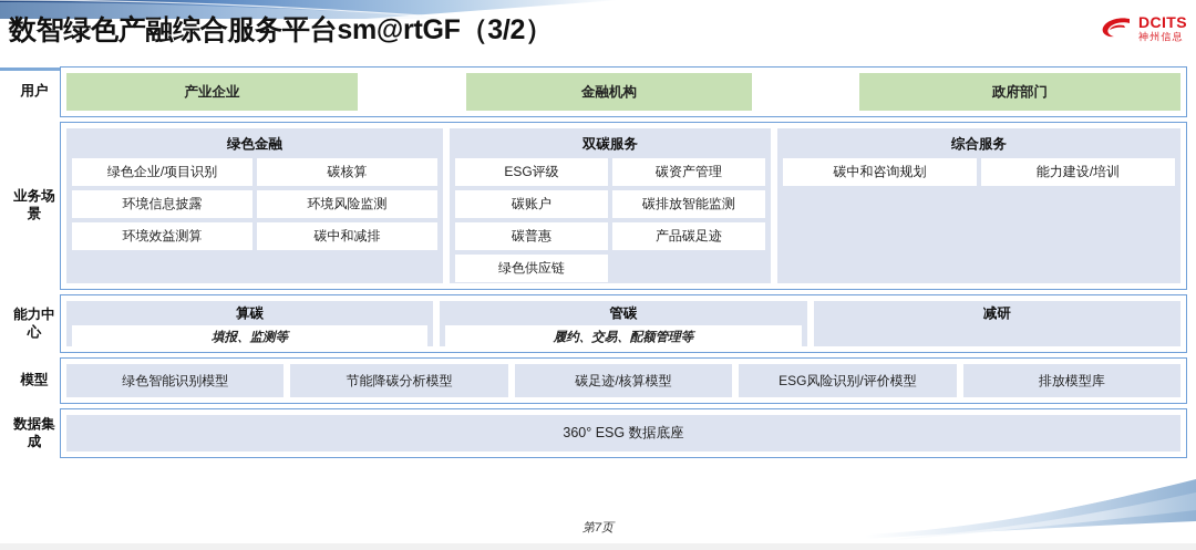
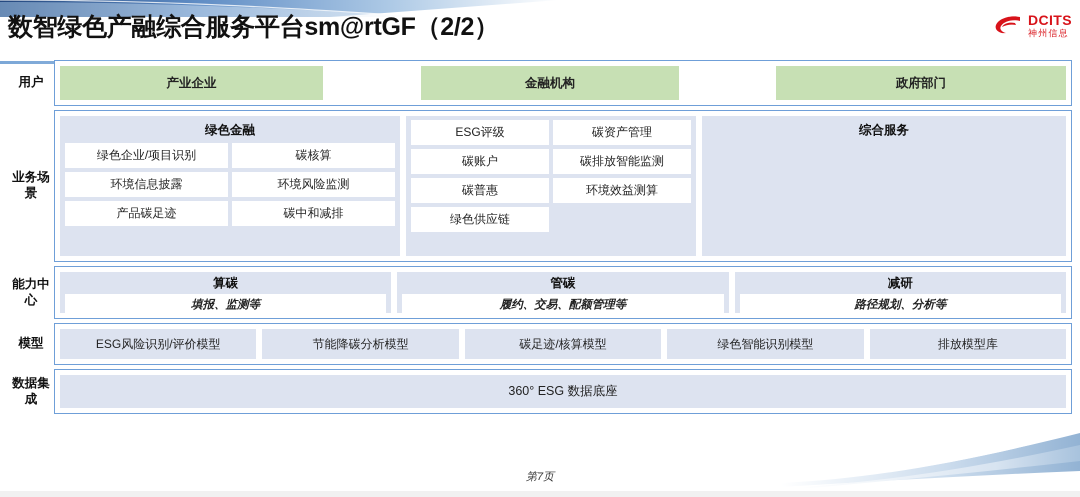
- 数智绿色产融综合服务平台sm@rtGF（3/2）
+ 数智绿色产融综合服务平台sm@rtGF（2/2）
  DCITS
  神州信息
  用户
  产业企业
  金融机构
  政府部门
  业务场景
  绿色金融
  绿色企业/项目识别
  碳核算
  环境信息披露
  环境风险监测
- 环境效益测算
+ 产品碳足迹
  碳中和减排
- 双碳服务
  ESG评级
  碳资产管理
  碳账户
  碳排放智能监测
  碳普惠
- 产品碳足迹
+ 环境效益测算
  绿色供应链
  综合服务
- 碳中和咨询规划
- 能力建设/培训
  能力中心
  算碳
  填报、监测等
  管碳
  履约、交易、配额管理等
  减研
+ 路径规划、分析等
  模型
- 绿色智能识别模型
+ ESG风险识别/评价模型
  节能降碳分析模型
  碳足迹/核算模型
- ESG风险识别/评价模型
+ 绿色智能识别模型
  排放模型库
  数据集成
  360° ESG 数据底座
  第7页
